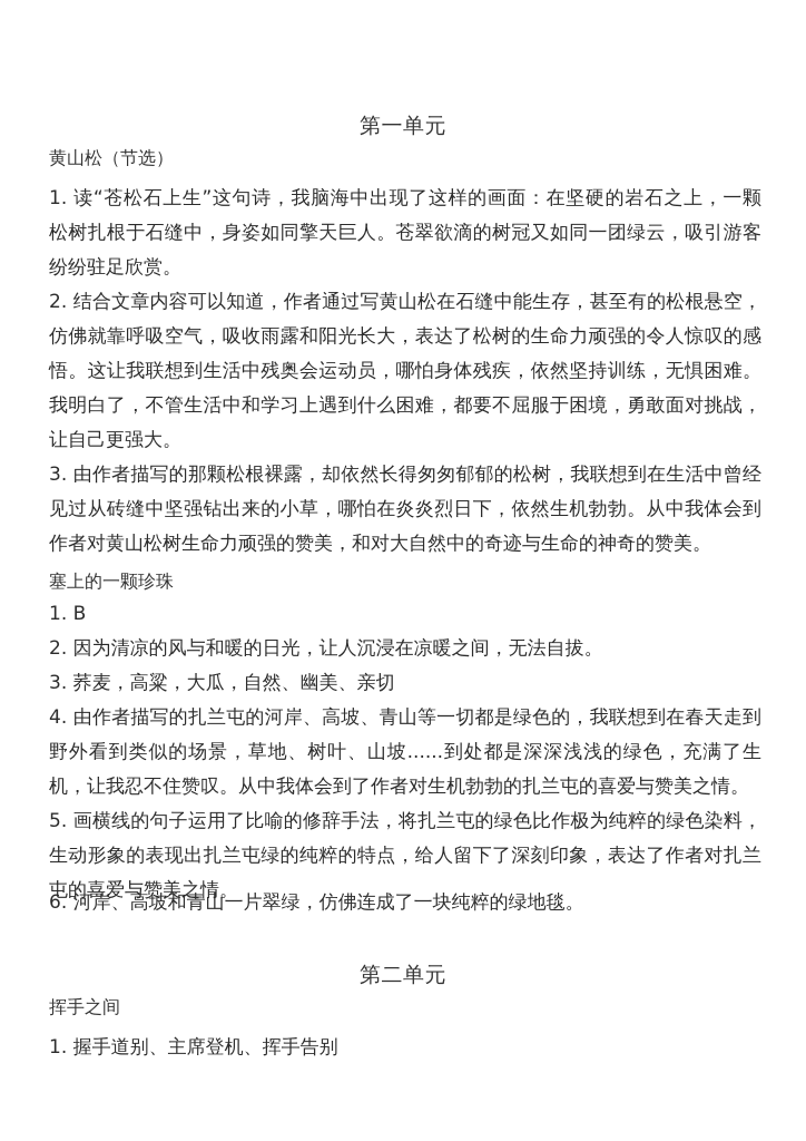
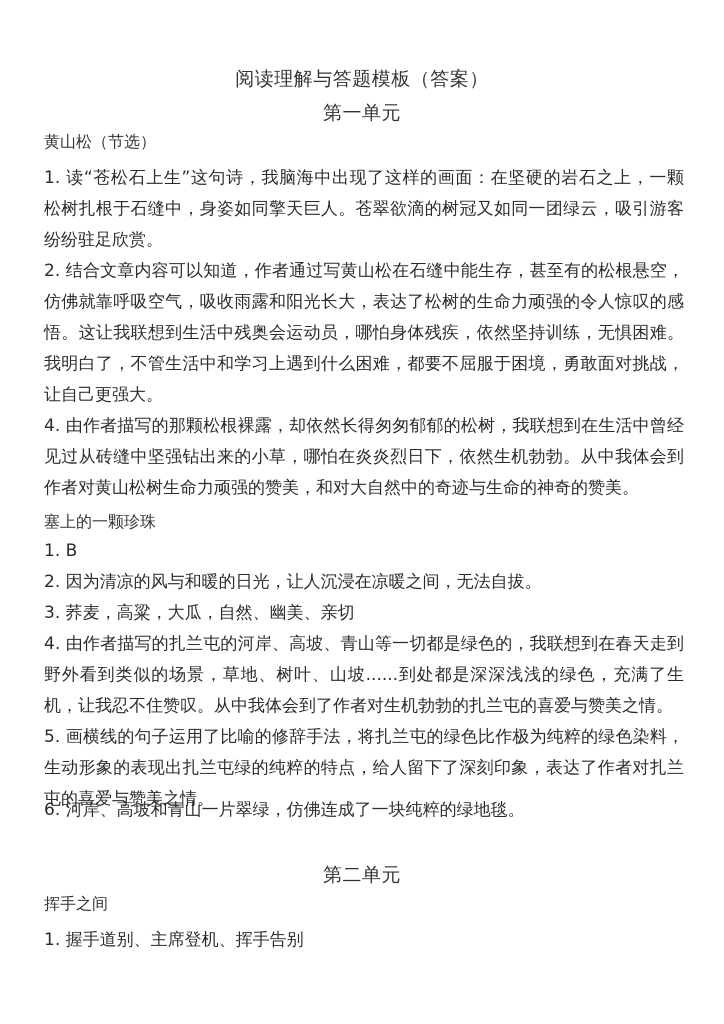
+ 阅读理解与答题模板（答案）
  第一单元
  黄山松（节选）
  1. 读“苍松石上生”这句诗，我脑海中出现了这样的画面：在坚硬的岩石之上，一颗
  松树扎根于石缝中，身姿如同擎天巨人。苍翠欲滴的树冠又如同一团绿云，吸引游客
  纷纷驻足欣赏。
  2. 结合文章内容可以知道，作者通过写黄山松在石缝中能生存，甚至有的松根悬空，
  仿佛就靠呼吸空气，吸收雨露和阳光长大，表达了松树的生命力顽强的令人惊叹的感
  悟。这让我联想到生活中残奥会运动员，哪怕身体残疾，依然坚持训练，无惧困难。
  我明白了，不管生活中和学习上遇到什么困难，都要不屈服于困境，勇敢面对挑战，
  让自己更强大。
- 3. 由作者描写的那颗松根裸露，却依然长得匆匆郁郁的松树，我联想到在生活中曾经
+ 4. 由作者描写的那颗松根裸露，却依然长得匆匆郁郁的松树，我联想到在生活中曾经
  见过从砖缝中坚强钻出来的小草，哪怕在炎炎烈日下，依然生机勃勃。从中我体会到
  作者对黄山松树生命力顽强的赞美，和对大自然中的奇迹与生命的神奇的赞美。
  塞上的一颗珍珠
  1. B
  2. 因为清凉的风与和暖的日光，让人沉浸在凉暖之间，无法自拔。
  3. 荞麦，高粱，大瓜，自然、幽美、亲切
  4. 由作者描写的扎兰屯的河岸、高坡、青山等一切都是绿色的，我联想到在春天走到
  野外看到类似的场景，草地、树叶、山坡......到处都是深深浅浅的绿色，充满了生
  机，让我忍不住赞叹。从中我体会到了作者对生机勃勃的扎兰屯的喜爱与赞美之情。
  5. 画横线的句子运用了比喻的修辞手法，将扎兰屯的绿色比作极为纯粹的绿色染料，
  生动形象的表现出扎兰屯绿的纯粹的特点，给人留下了深刻印象，表达了作者对扎兰
  屯的喜爱与赞美之情。
  6. 河岸、高坡和青山一片翠绿，仿佛连成了一块纯粹的绿地毯。
  第二单元
  挥手之间
  1. 握手道别、主席登机、挥手告别
